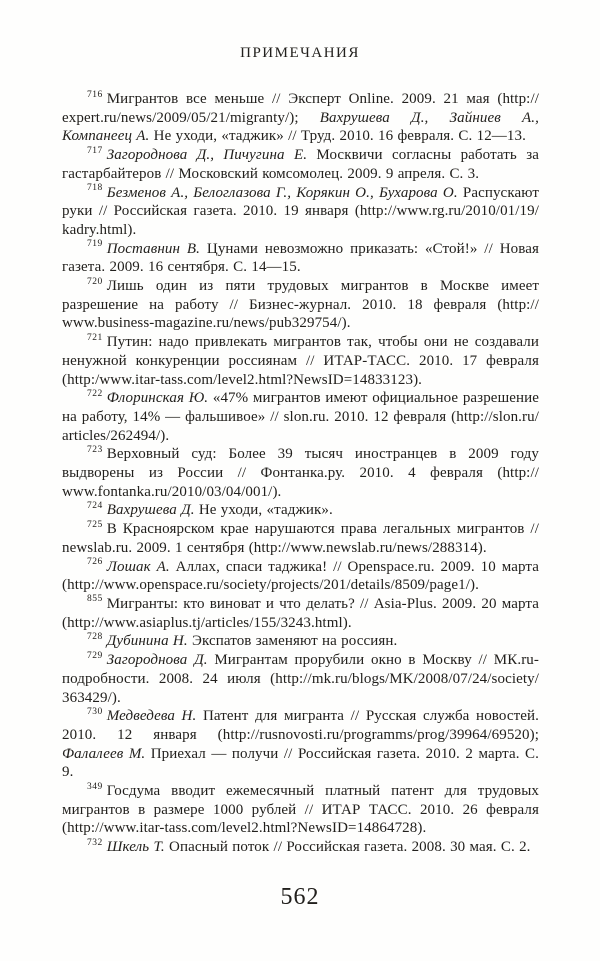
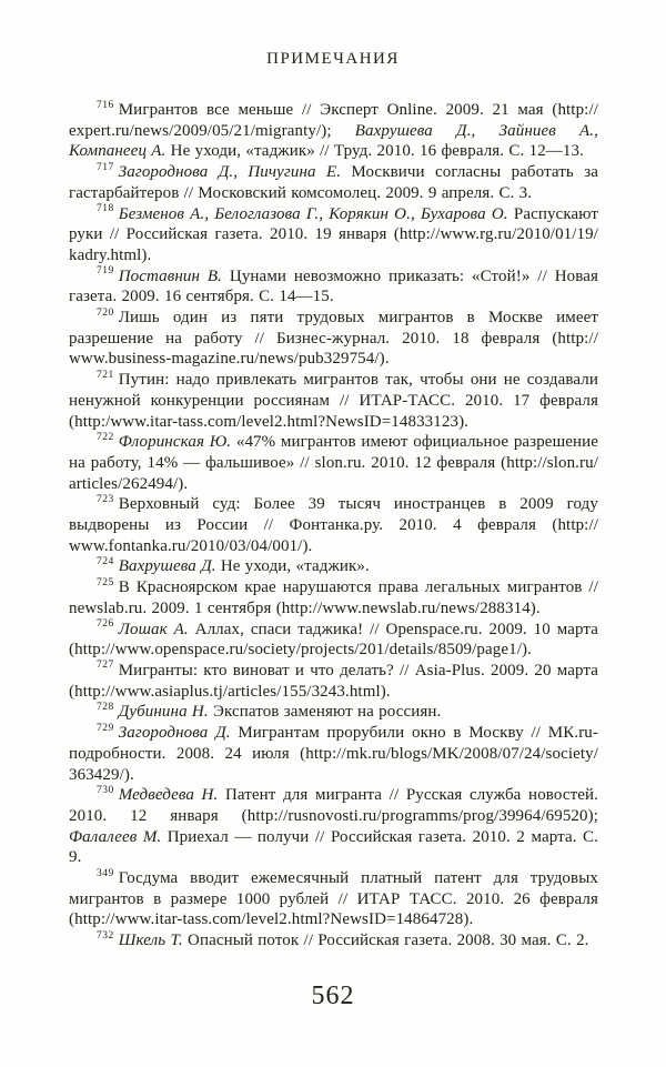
  ПРИМЕЧАНИЯ
  716 Мигрантов все меньше // Эксперт Online. 2009. 21 мая (http://expert.ru/news/2009/05/21/migranty/); Вахрушева Д., Зайниев А., Компанеец А. Не уходи, «таджик» // Труд. 2010. 16 февраля. С. 12—13.
  717 Загороднова Д., Пичугина Е. Москвичи согласны работать за гастарбайтеров // Московский комсомолец. 2009. 9 апреля. С. 3.
  718 Безменов А., Белоглазова Г., Корякин О., Бухарова О. Распускают руки // Российская газета. 2010. 19 января (http://www.rg.ru/2010/01/19/kadry.html).
  719 Поставнин В. Цунами невозможно приказать: «Стой!» // Новая газета. 2009. 16 сентября. С. 14—15.
  720 Лишь один из пяти трудовых мигрантов в Москве имеет разрешение на работу // Бизнес-журнал. 2010. 18 февраля (http://www.business-magazine.ru/news/pub329754/).
  721 Путин: надо привлекать мигрантов так, чтобы они не создавали ненужной конкуренции россиянам // ИТАР-ТАСС. 2010. 17 февраля (http:/www.itar-tass.com/level2.html?NewsID=14833123).
  722 Флоринская Ю. «47% мигрантов имеют официальное разрешение на работу, 14% — фальшивое» // slon.ru. 2010. 12 февраля (http://slon.ru/articles/262494/).
  723 Верховный суд: Более 39 тысяч иностранцев в 2009 году выдворены из России // Фонтанка.ру. 2010. 4 февраля (http://www.fontanka.ru/2010/03/04/001/).
  724 Вахрушева Д. Не уходи, «таджик».
  725 В Красноярском крае нарушаются права легальных мигрантов // newslab.ru. 2009. 1 сентября (http://www.newslab.ru/news/288314).
  726 Лошак А. Аллах, спаси таджика! // Openspace.ru. 2009. 10 марта (http://www.openspace.ru/society/projects/201/details/8509/page1/).
- 855 Мигранты: кто виноват и что делать? // Asia-Plus. 2009. 20 марта (http://www.asiaplus.tj/articles/155/3243.html).
+ 727 Мигранты: кто виноват и что делать? // Asia-Plus. 2009. 20 марта (http://www.asiaplus.tj/articles/155/3243.html).
  728 Дубинина Н. Экспатов заменяют на россиян.
  729 Загороднова Д. Мигрантам прорубили окно в Москву // МК.ru-подробности. 2008. 24 июля (http://mk.ru/blogs/MK/2008/07/24/society/363429/).
  730 Медведева Н. Патент для мигранта // Русская служба новостей. 2010. 12 января (http://rusnovosti.ru/programms/prog/39964/69520); Фалалеев М. Приехал — получи // Российская газета. 2010. 2 марта. С. 9.
  349 Госдума вводит ежемесячный платный патент для трудовых мигрантов в размере 1000 рублей // ИТАР ТАСС. 2010. 26 февраля (http://www.itar-tass.com/level2.html?NewsID=14864728).
  732 Шкель Т. Опасный поток // Российская газета. 2008. 30 мая. С. 2.
  562
